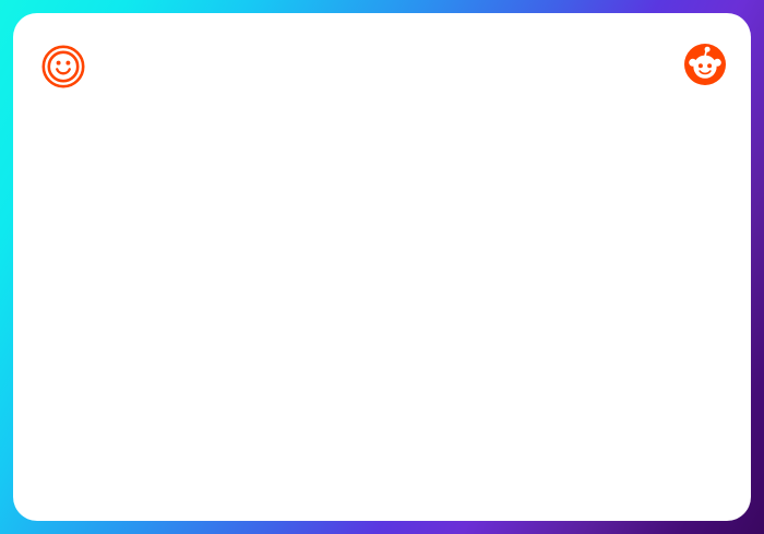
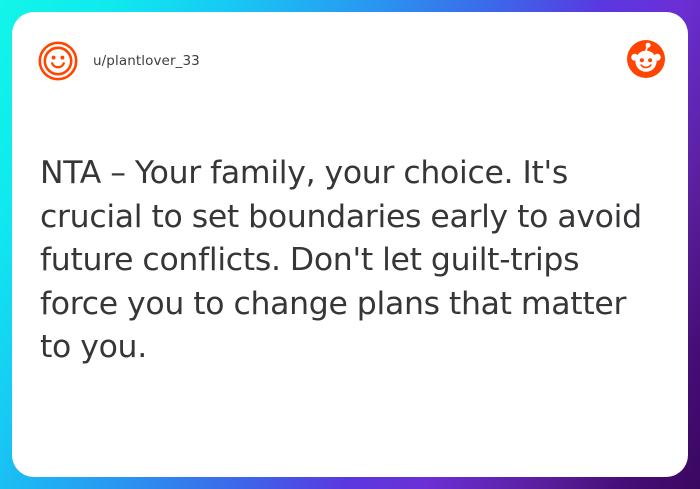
+ u/plantlover_33
+ NTA – Your family, your choice. It's crucial to set boundaries early to avoid future conflicts. Don't let guilt-trips force you to change plans that matter to you.
